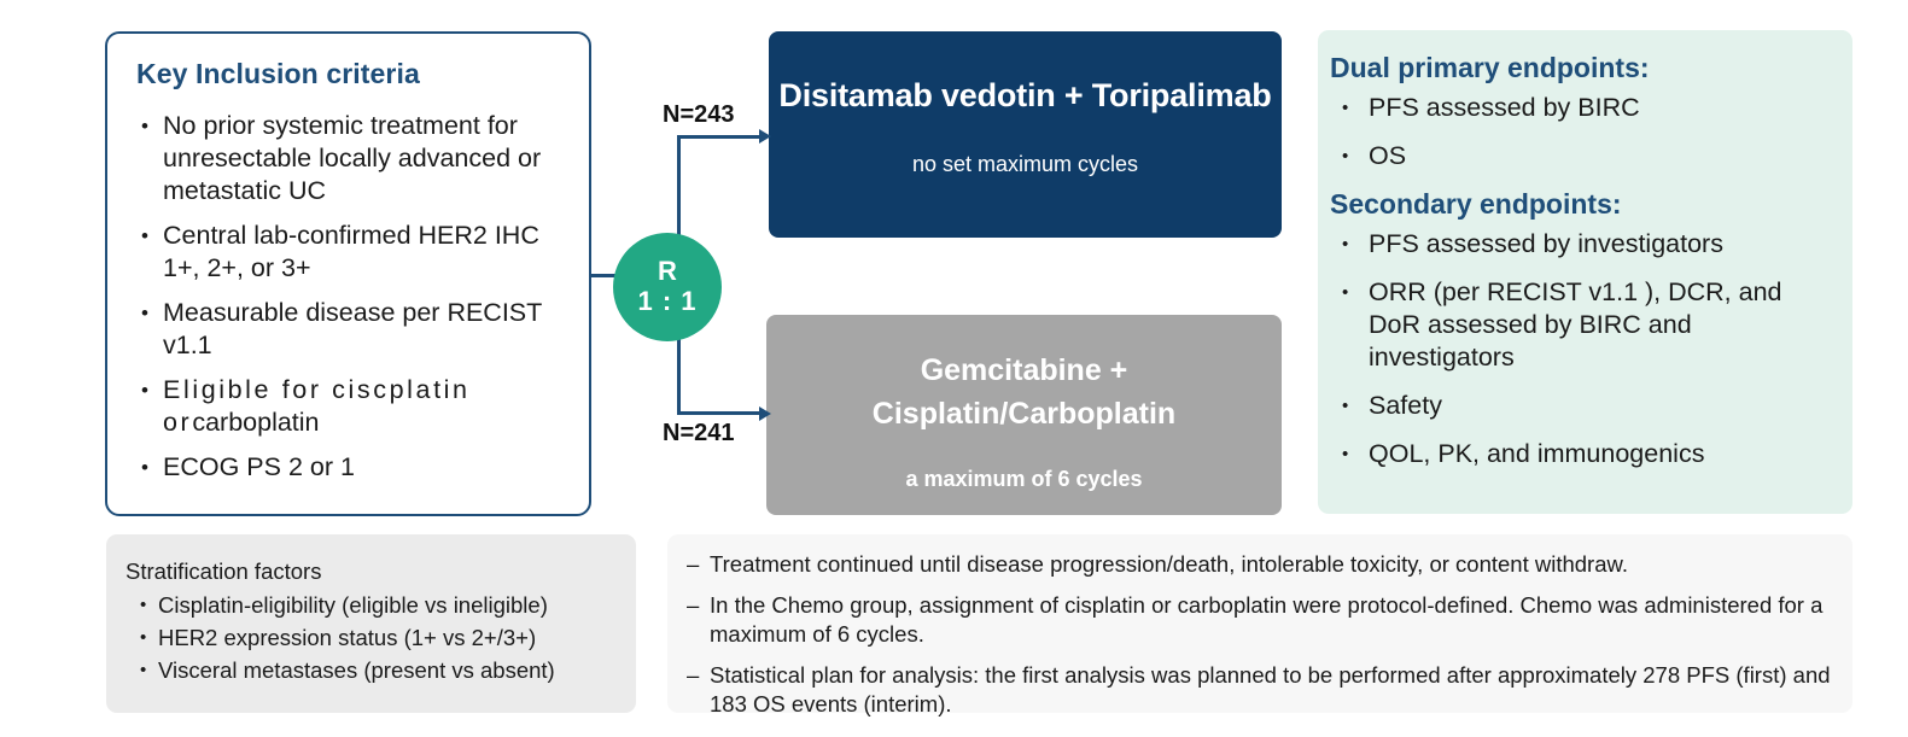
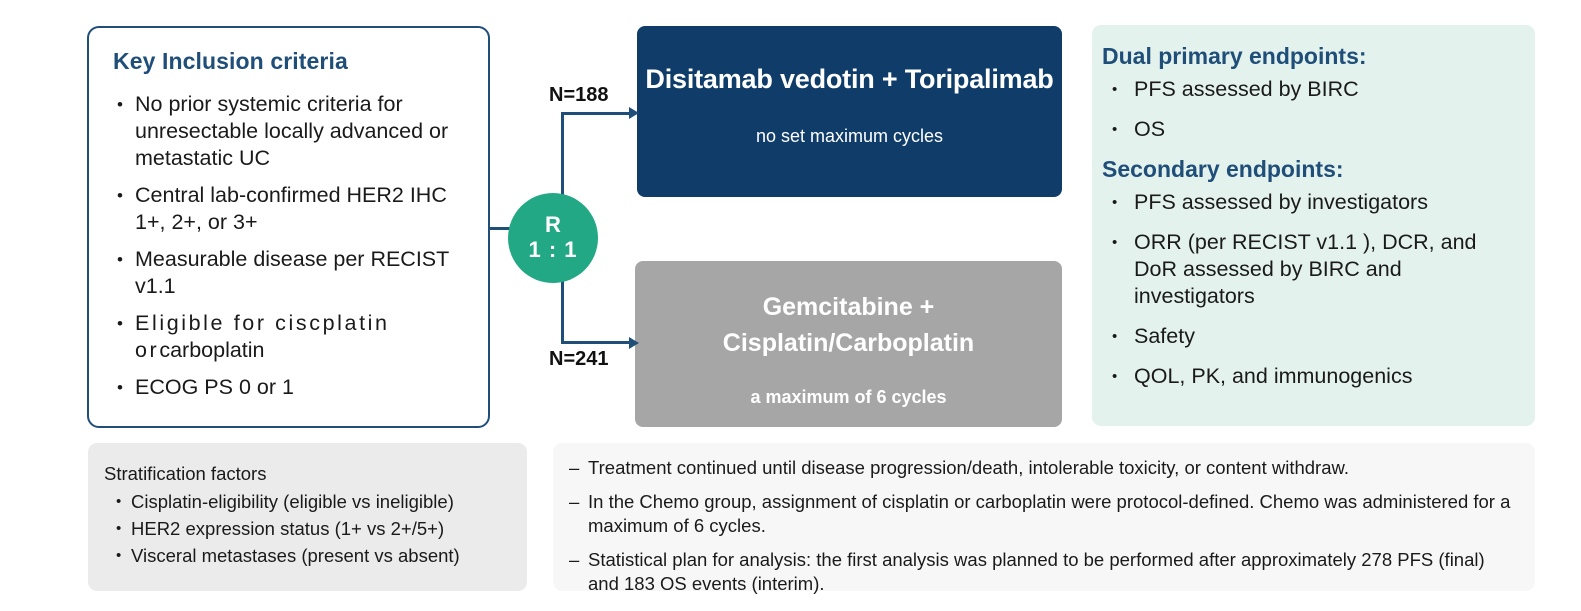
  Key Inclusion criteria
- No prior systemic treatment for unresectable locally advanced or metastatic UC
+ No prior systemic criteria for unresectable locally advanced or metastatic UC
  Central lab-confirmed HER2 IHC 1+, 2+, or 3+
  Measurable disease per RECIST v1.1
  Eligible for ciscplatin orcarboplatin
- ECOG PS 2 or 1
+ ECOG PS 0 or 1
- N=243
+ N=188
  N=241
  R
  1 : 1
  Disitamab vedotin + Toripalimab
  no set maximum cycles
  Gemcitabine +
  Cisplatin/Carboplatin
  a maximum of 6 cycles
  Dual primary endpoints:
  PFS assessed by BIRC
  OS
  Secondary endpoints:
  PFS assessed by investigators
  ORR (per RECIST v1.1 ), DCR, and DoR assessed by BIRC and investigators
  Safety
  QOL, PK, and immunogenics
  Stratification factors
  Cisplatin-eligibility (eligible vs ineligible)
- HER2 expression status (1+ vs 2+/3+)
+ HER2 expression status (1+ vs 2+/5+)
  Visceral metastases (present vs absent)
  Treatment continued until disease progression/death, intolerable toxicity, or content withdraw.
  In the Chemo group, assignment of cisplatin or carboplatin were protocol-defined. Chemo was administered for a maximum of 6 cycles.
- Statistical plan for analysis: the first analysis was planned to be performed after approximately 278 PFS (first) and 183 OS events (interim).
+ Statistical plan for analysis: the first analysis was planned to be performed after approximately 278 PFS (final) and 183 OS events (interim).
